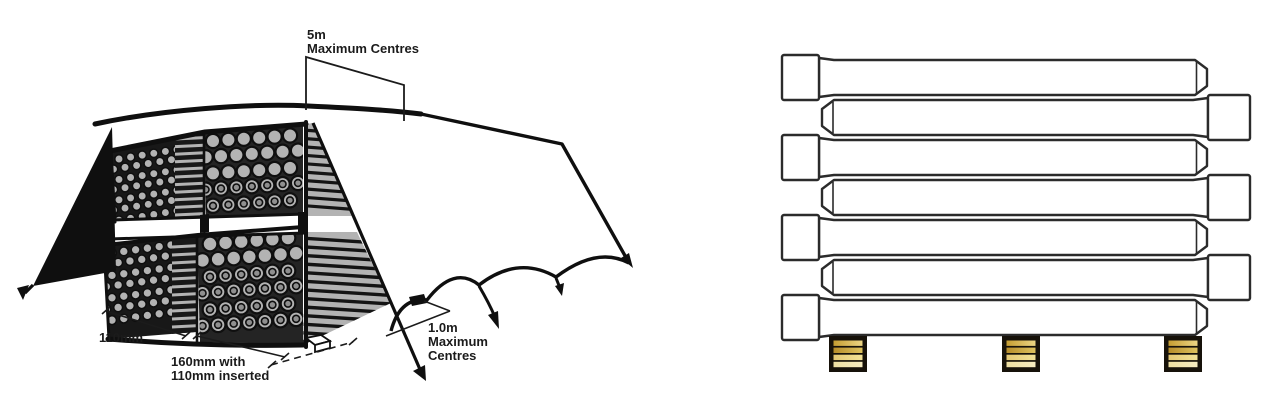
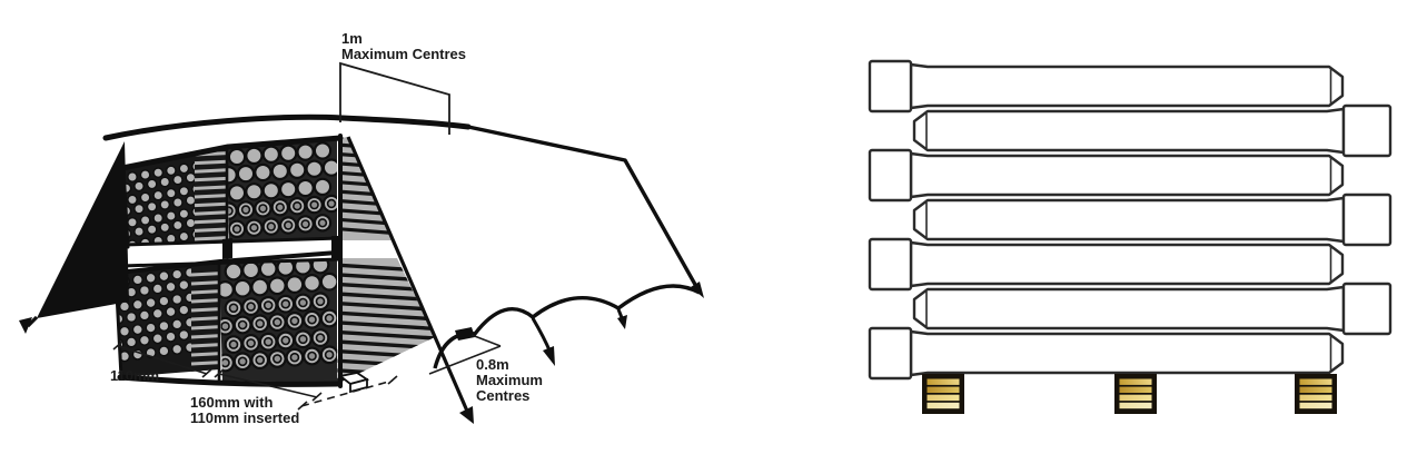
- 5m
+ 1m
  Maximum Centres
  110mm
  160mm with
  110mm inserted
- 1.0m
+ 0.8m
  Maximum
  Centres
